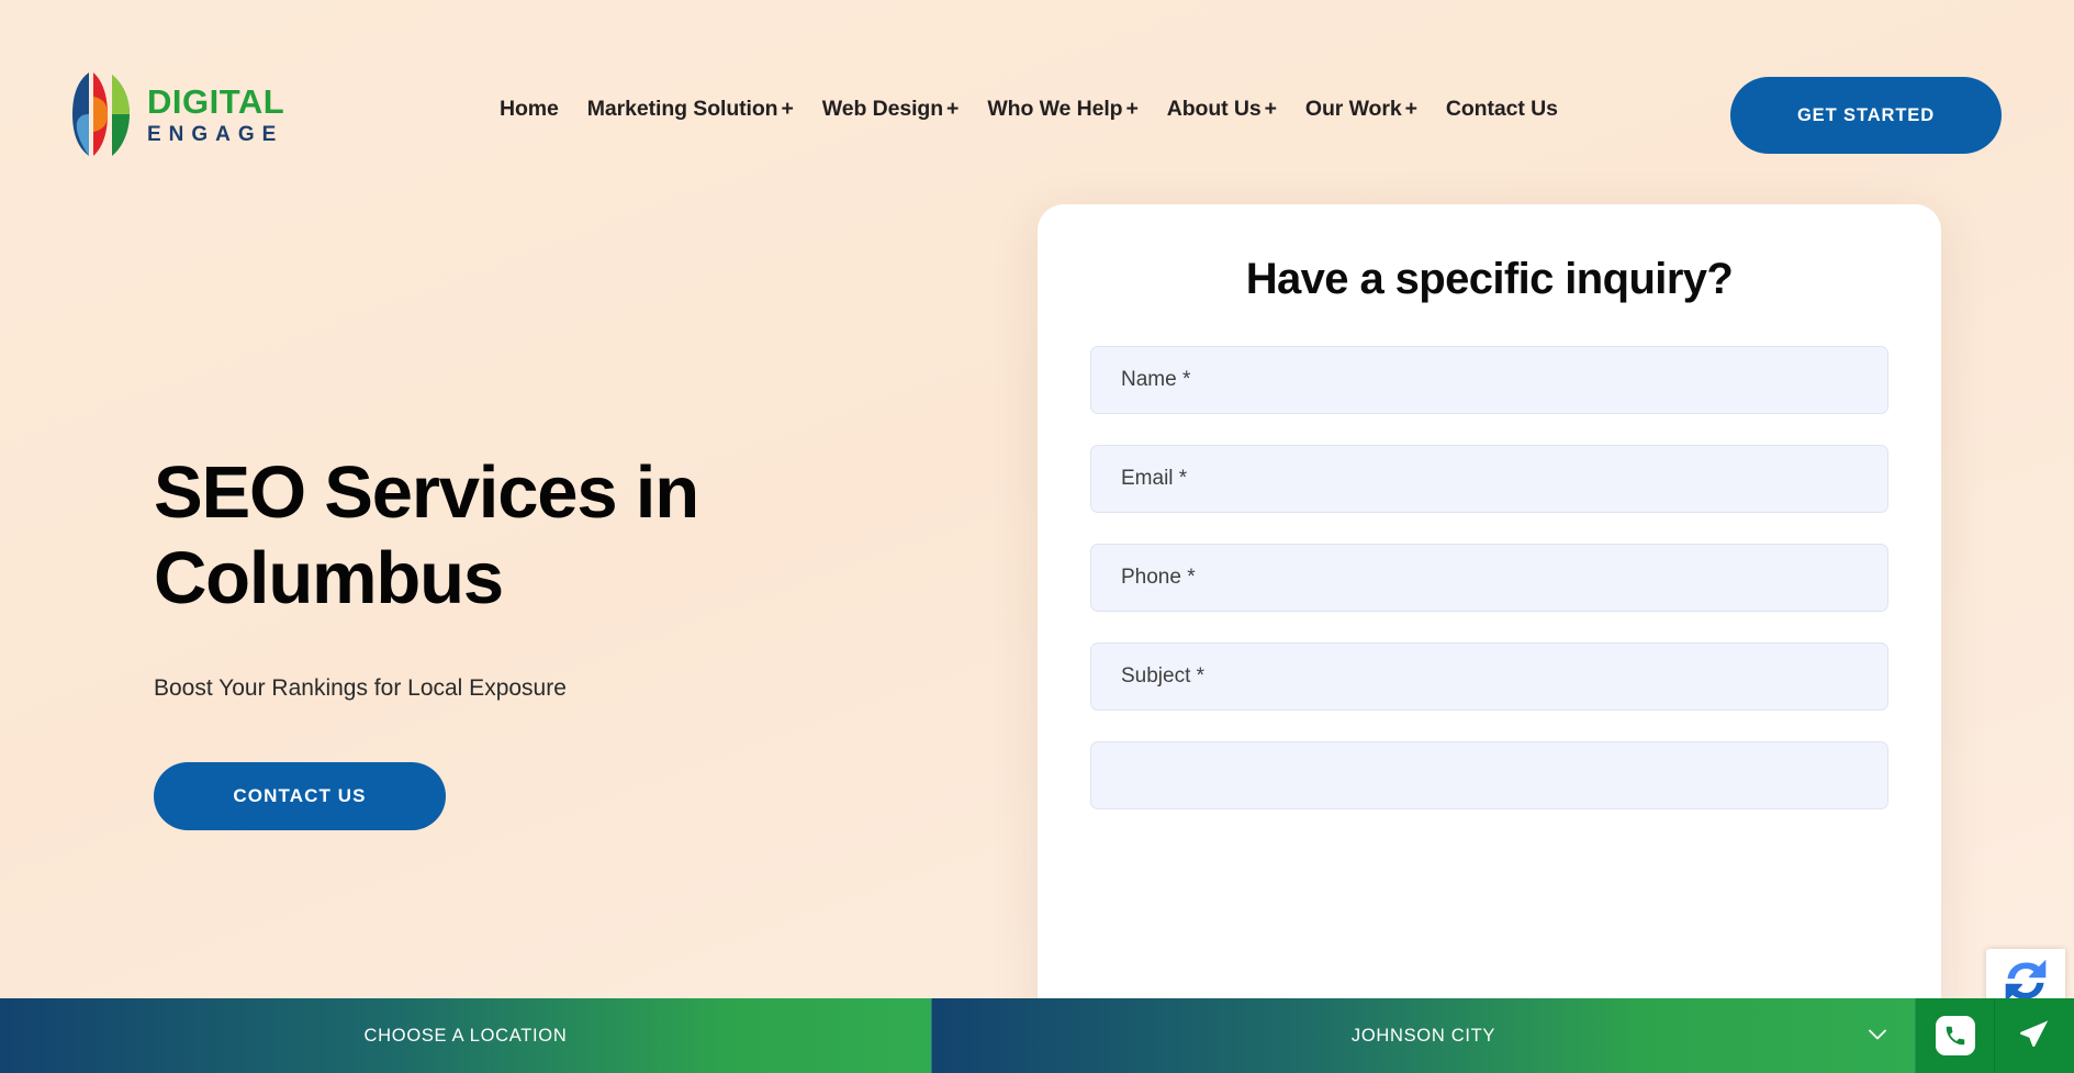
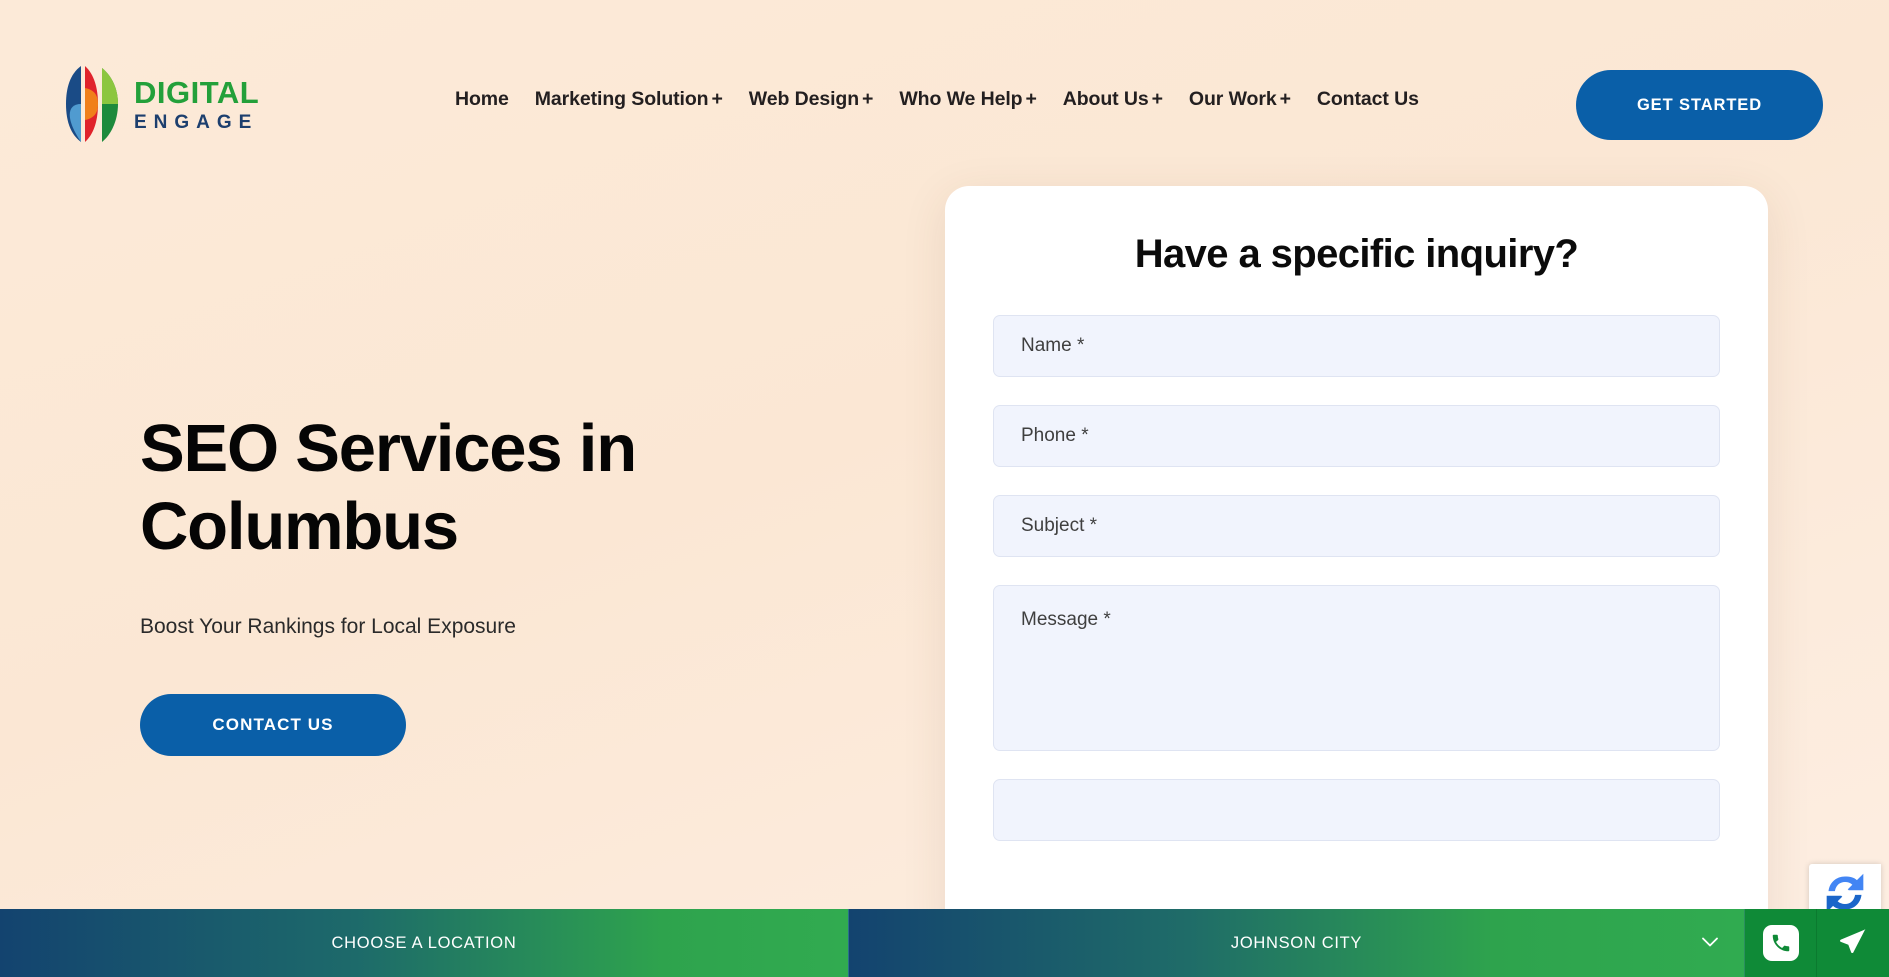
  DIGITAL
  ENGAGE
  Home
  Marketing Solution +
  Web Design +
  Who We Help +
  About Us +
  Our Work +
  Contact Us
  GET STARTED
  SEO Services in Columbus
  Boost Your Rankings for Local Exposure
  CONTACT US
  Have a specific inquiry?
  Name *
- Email *
  Phone *
  Subject *
+ Message *
  CHOOSE A LOCATION
  JOHNSON CITY
